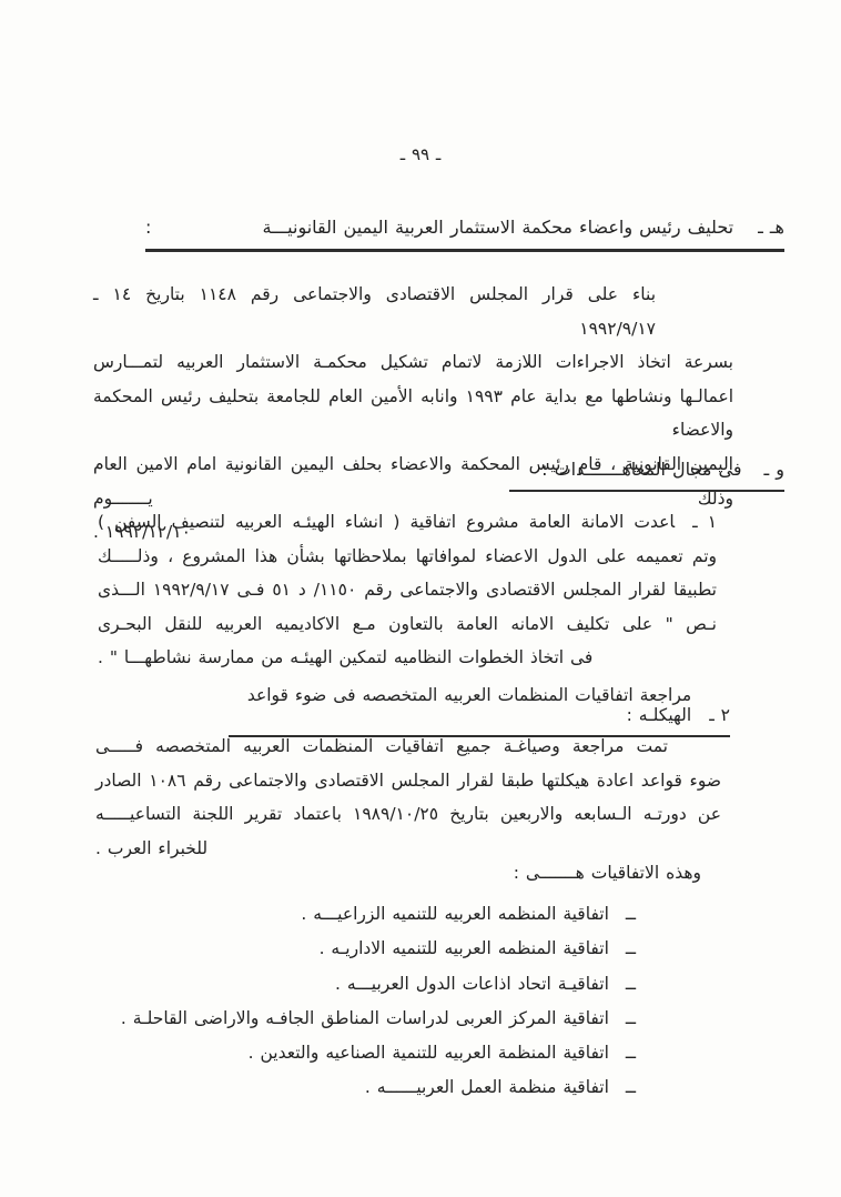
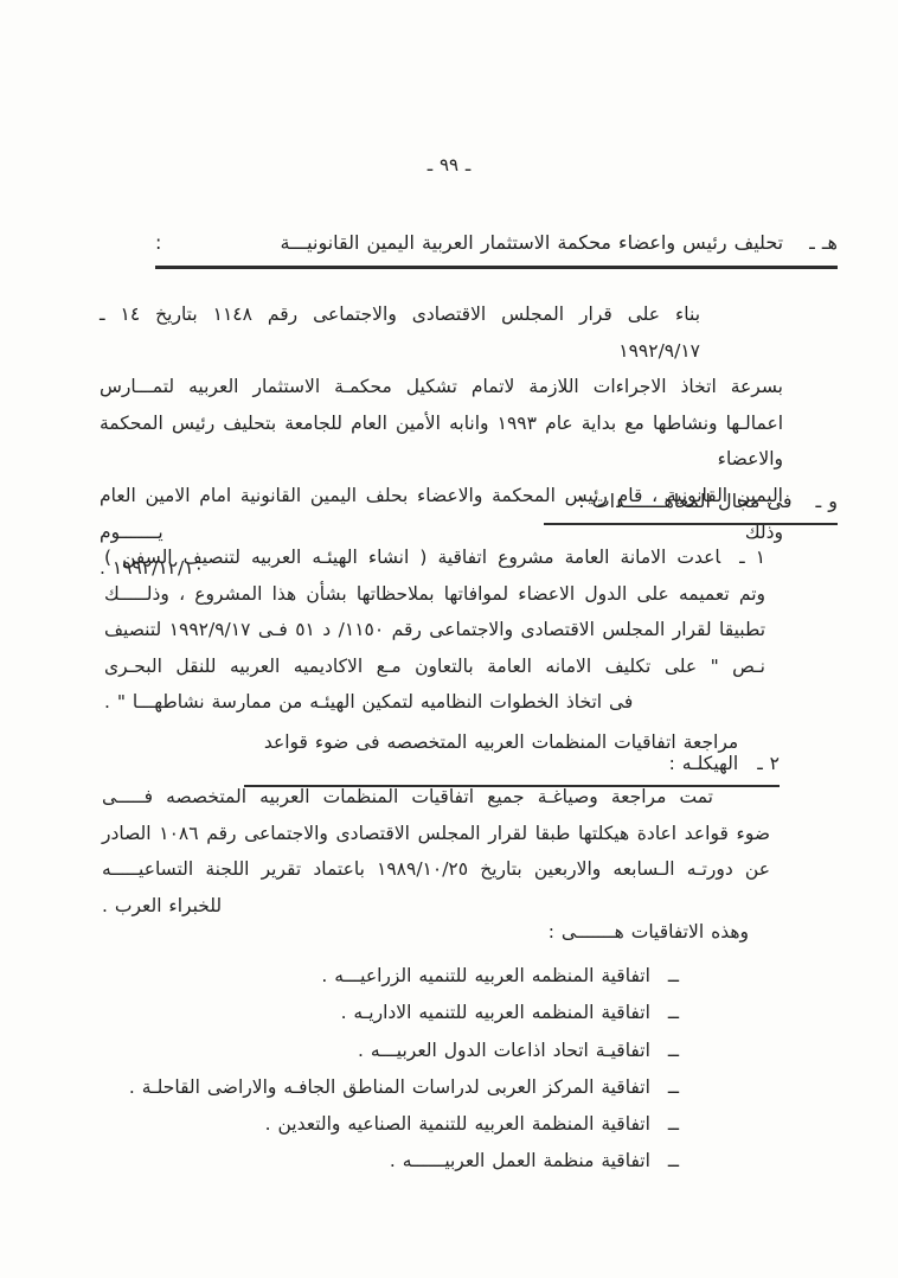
  ـ ٩٩ ـ
  هـ ـ
  تحليف رئيس واعضاء محكمة الاستثمار العربية اليمين القانونيـــة
  :
  بناء على قرار المجلس الاقتصادى والاجتماعى رقم ١١٤٨ بتاريخ ١٤ ـ ١٩٩٢/٩/١٧
  بسرعة اتخاذ الاجراءات اللازمة لاتمام تشكيل محكمـة الاستثمار العربيه لتمـــارس
  اعمالـها ونشاطها مع بداية عام ١٩٩٣ وانابه الأمين العام للجامعة بتحليف رئيس المحكمة والاعضاء
  اليمين القانونية ، قام رئيس المحكمة والاعضاء بحلف اليمين القانونية امام الامين العام وذلك يـــــــوم
  ١٩٩٢/١٢/١٠ .
  و ـ
  فى مجال المعاهـــــــدات :
  ١ ـاعدت الامانة العامة مشروع اتفاقية ( انشاء الهيئـه العربيه لتنصيف السفن )
  وتم تعميمه على الدول الاعضاء لموافاتها بملاحظاتها بشأن هذا المشروع ، وذلـــــك
- تطبيقا لقرار المجلس الاقتصادى والاجتماعى رقم ١١٥٠/ د ٥١ فـى ١٩٩٢/٩/١٧ الـــذى
+ تطبيقا لقرار المجلس الاقتصادى والاجتماعى رقم ١١٥٠/ د ٥١ فـى ١٩٩٢/٩/١٧ لتنصيف
  نـص " على تكليف الامانه العامة بالتعاون مـع الاكاديميه العربيه للنقل البحـرى
  فى اتخاذ الخطوات النظاميه لتمكين الهيئـه من ممارسة نشاطهـــا " .
  ٢ ـ
  مراجعة اتفاقيات المنظمات العربيه المتخصصه فى ضوء قواعد الهيكلـه :
  تمت مراجعة وصياغـة جميع اتفاقيات المنظمات العربيه المتخصصه فـــــى
  ضوء قواعد اعادة هيكلتها طبقا لقرار المجلس الاقتصادى والاجتماعى رقم ١٠٨٦ الصادر
  عن دورتـه الـسابعه والاربعين بتاريخ ١٩٨٩/١٠/٢٥ باعتماد تقرير اللجنة التساعيـــــه
  للخبراء العرب .
  وهذه الاتفاقيات هـــــــى :
  ــ
  اتفاقية المنظمه العربيه للتنميه الزراعيـــه .
  ــ
  اتفاقية المنظمه العربيه للتنميه الاداريـه .
  ــ
  اتفاقيـة اتحاد اذاعات الدول العربيـــه .
  ــ
  اتفاقية المركز العربى لدراسات المناطق الجافـه والاراضى القاحلـة .
  ــ
  اتفاقية المنظمة العربيه للتنمية الصناعيه والتعدين .
  ــ
  اتفاقية منظمة العمل العربيــــــه .
